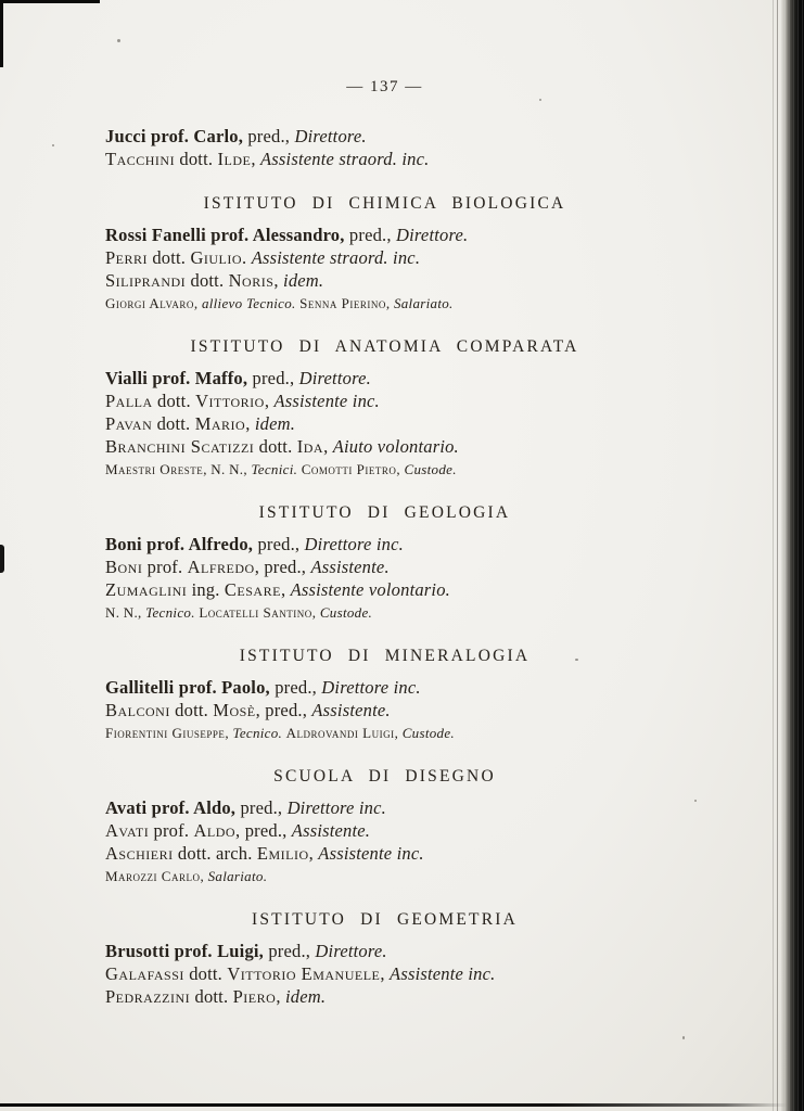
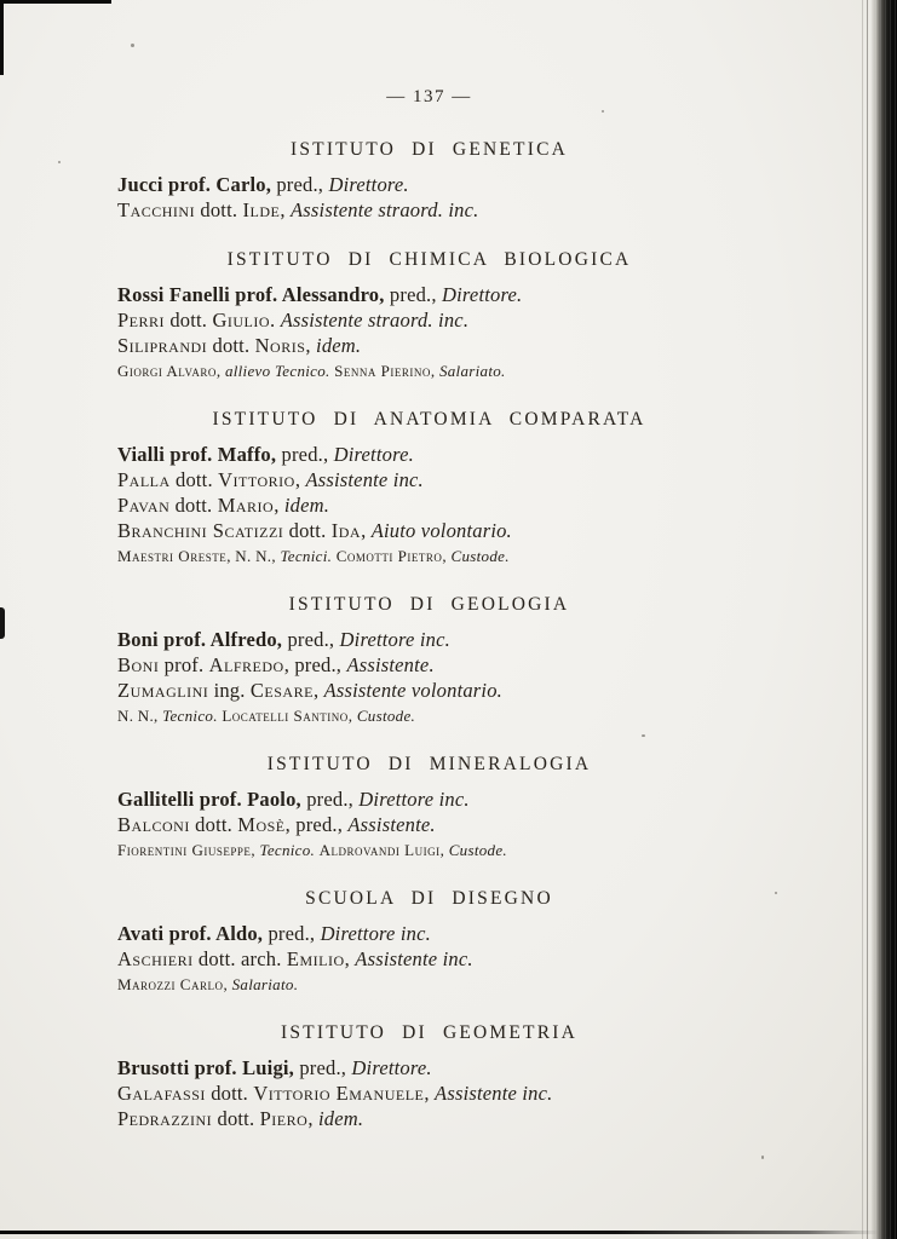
  — 137 —
+ ISTITUTO DI GENETICA
  Jucci prof. Carlo, pred., Direttore.
  Tacchini dott. Ilde, Assistente straord. inc.
  ISTITUTO DI CHIMICA BIOLOGICA
  Rossi Fanelli prof. Alessandro, pred., Direttore.
  Perri dott. Giulio. Assistente straord. inc.
  Siliprandi dott. Noris, idem.
  Giorgi Alvaro, allievo Tecnico. Senna Pierino, Salariato.
  ISTITUTO DI ANATOMIA COMPARATA
  Vialli prof. Maffo, pred., Direttore.
  Palla dott. Vittorio, Assistente inc.
  Pavan dott. Mario, idem.
  Branchini Scatizzi dott. Ida, Aiuto volontario.
  Maestri Oreste, N. N., Tecnici. Comotti Pietro, Custode.
  ISTITUTO DI GEOLOGIA
  Boni prof. Alfredo, pred., Direttore inc.
  Boni prof. Alfredo, pred., Assistente.
  Zumaglini ing. Cesare, Assistente volontario.
  N. N., Tecnico. Locatelli Santino, Custode.
  ISTITUTO DI MINERALOGIA
  Gallitelli prof. Paolo, pred., Direttore inc.
  Balconi dott. Mosè, pred., Assistente.
  Fiorentini Giuseppe, Tecnico. Aldrovandi Luigi, Custode.
  SCUOLA DI DISEGNO
  Avati prof. Aldo, pred., Direttore inc.
- Avati prof. Aldo, pred., Assistente.
  Aschieri dott. arch. Emilio, Assistente inc.
  Marozzi Carlo, Salariato.
  ISTITUTO DI GEOMETRIA
  Brusotti prof. Luigi, pred., Direttore.
  Galafassi dott. Vittorio Emanuele, Assistente inc.
  Pedrazzini dott. Piero, idem.
